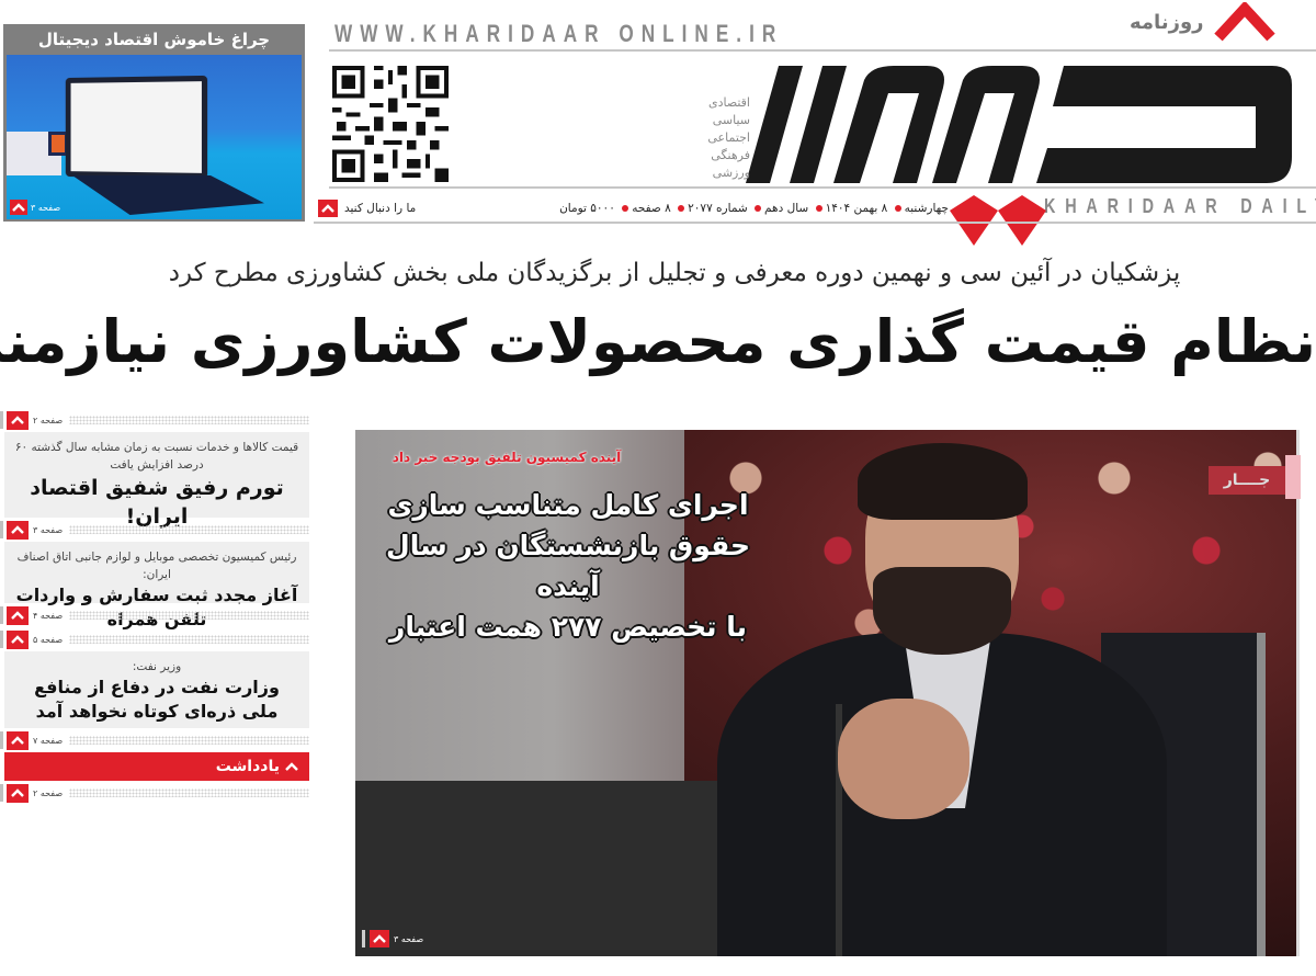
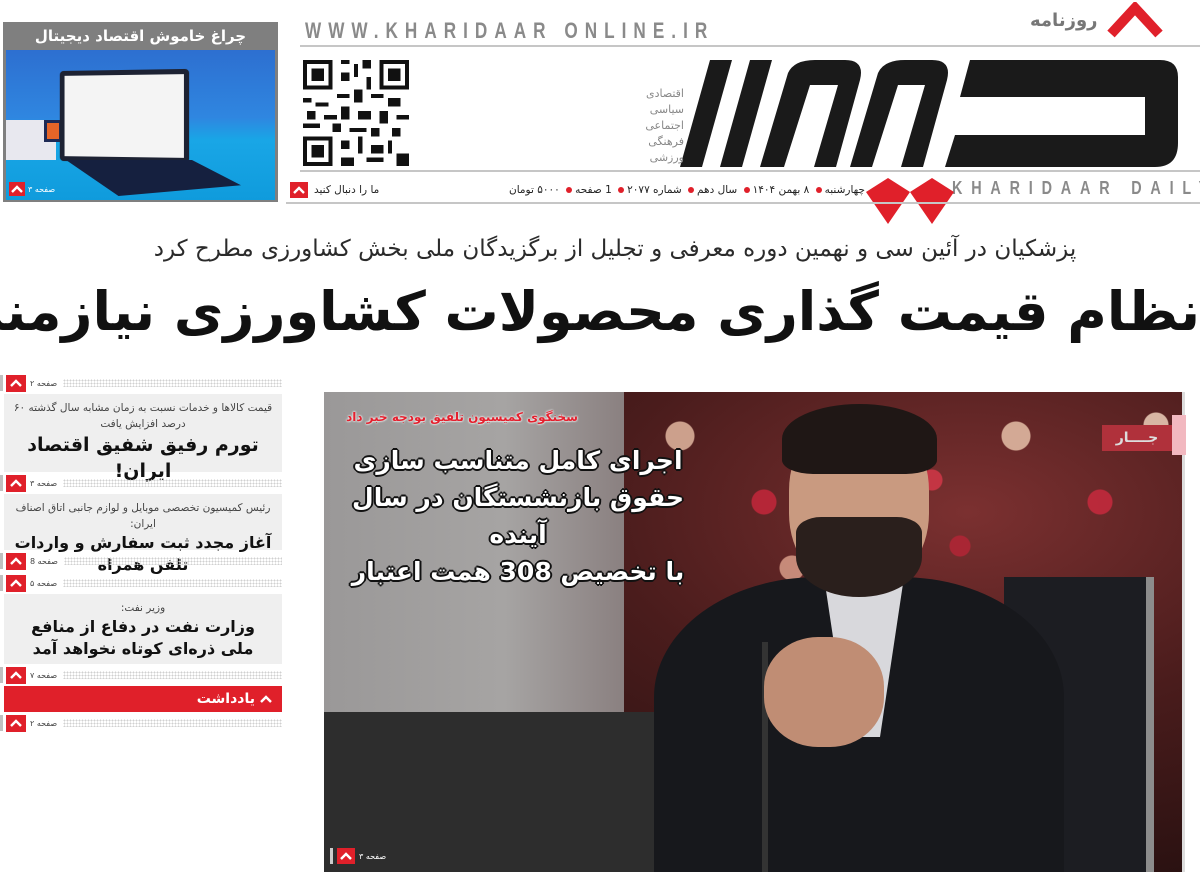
  WWW.KHARIDAAR ONLINE.IR
  روزنامه
  اقتصادی
  سیاسی
  اجتماعی
  فرهنگی
  ورزشی
  KHARIDAAR DAIL
- چهارشنبه ۸ بهمن ۱۴۰۴ سال دهم شماره ۲۰۷۷ ۸ صفحه ۵۰۰۰ تومان
+ چهارشنبه ۸ بهمن ۱۴۰۴ سال دهم شماره ۲۰۷۷ 1 صفحه ۵۰۰۰ تومان
  ما را دنبال کنید
  چراغ خاموش اقتصاد دیجیتال
  صفحه ۳
  پزشکیان در آئین سی و نهمین دوره معرفی و تجلیل از برگزیدگان ملی بخش کشاورزی مطرح کرد
  نظام قیمت گذاری محصولات کشاورزی نیازمن
- آینده کمیسیون تلفیق بودجه خبر داد
+ سخنگوی کمیسیون تلفیق بودجه خبر داد
  اجرای کامل متناسب سازی
  حقوق بازنشستگان در سال آینده
- با تخصیص ۲۷۷ همت اعتبار
+ با تخصیص 308 همت اعتبار
  صفحه ۳
  جــــار
  صفحه ۲
  قیمت کالاها و خدمات نسبت به زمان مشابه سال گذشته ۶۰ درصد افزایش یافت
  تورم رفیق شفیق اقتصاد ایران!
  صفحه ۳
  رئیس کمیسیون تخصصی موبایل و لوازم جانبی اتاق اصناف ایران:
  آغاز مجدد ثبت سفارش و واردات
- صفحه ۴
+ صفحه 8
  صفحه ۵
  وزیر نفت:
  وزارت نفت در دفاع از منافع ملی ذره‌ای کوتاه نخواهد آمد
  صفحه ۷
  یادداشت
  صفحه ۲
